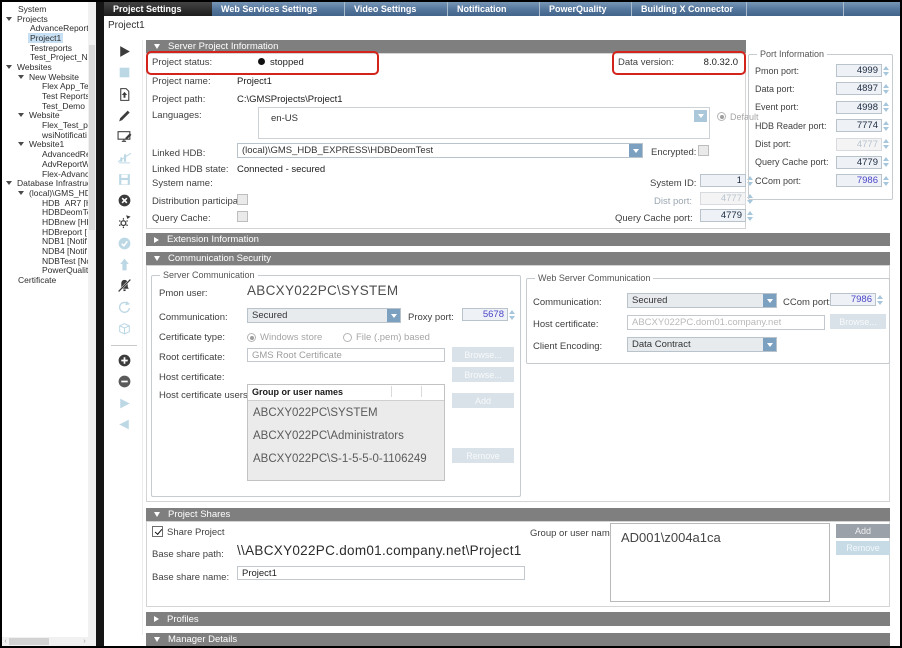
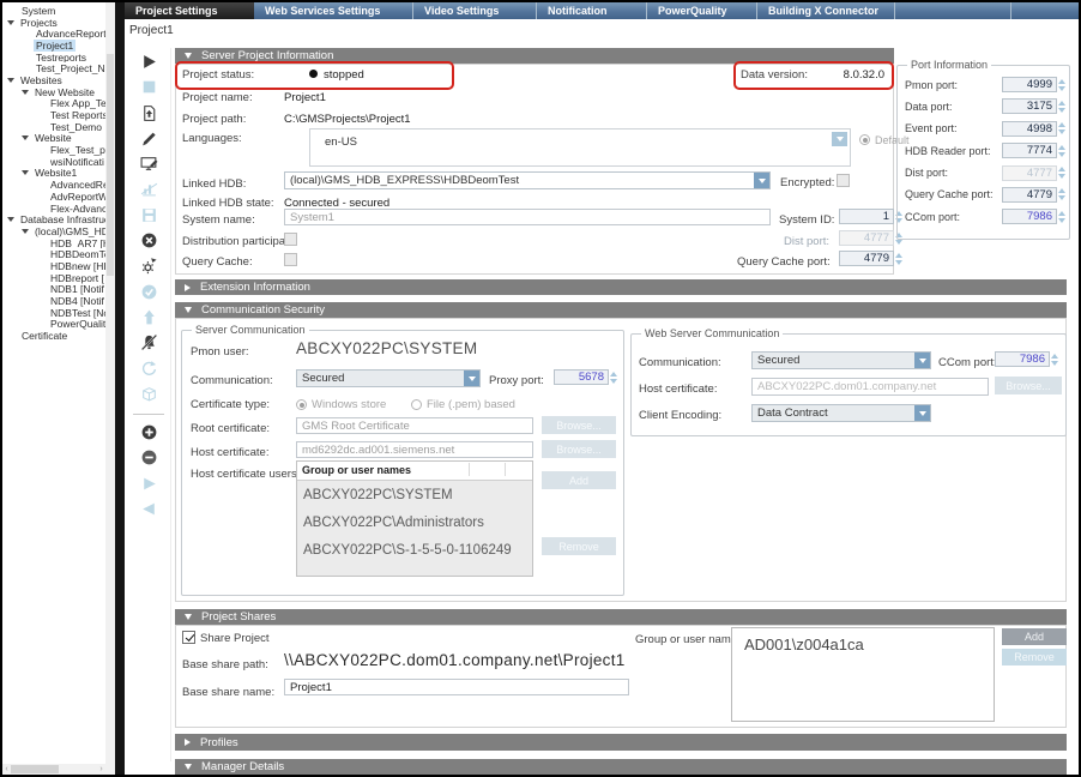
  System
  Projects
  AdvanceRepor
  Project1
  Testreports_
  Test_Project_N
  Websites
  New Website
  Flex App_Te
  Test Report
  Test_Demo
  Website
  Flex_Test_p
  wsiNotificati
  Website1
  AdvancedR
  AdvReportW
  Flex-Advan
  Database Infrastru
  (local)\GMS_H
  HDB_AR7 [
  HDBDeomT
  HDBnew [H
  HDBreport [
  NDB1 [Notif
  NDB4 [Notif
  NDBTest [N
  PowerQuali
  Certificate
  Project Settings
  Web Services Settings
  Video Settings
  Notification
  PowerQuality
  Building X Connector
  Project1
  Server Project Information
  Project status:
  stopped
  Data version:
  8.0.32.0
  Project name:
  Project1
  Project path:
  C:\GMSProjects\Project1
  Languages:
  en-US
  Default
  Linked HDB:
  (local)\GMS_HDB_EXPRESS\HDBDeomTest
  Encrypted:
  Linked HDB state:
  Connected - secured
  System name:
+ System1
  System ID:
  1
  Distribution participa
  Dist port:
  4777
  Query Cache:
  Query Cache port:
  4779
  Port Information
  Pmon port:
  4999
  Data port:
- 4897
+ 3175
  Event port:
  4998
  HDB Reader port:
  7774
  Dist port:
  4777
  Query Cache port:
  4779
  CCom port:
  7986
  Extension Information
  Communication Security
  Server Communication
  Pmon user:
  ABCXY022PC\SYSTEM
  Communication:
  Secured
  Proxy port:
  5678
  Certificate type:
  Windows store
  File (.pem) based
  Root certificate:
  GMS Root Certificate
  Browse...
  Host certificate:
+ md6292dc.ad001.siemens.net
  Browse...
  Host certificate users
  Group or user names
  ABCXY022PC\SYSTEM
  ABCXY022PC\Administrators
  ABCXY022PC\S-1-5-5-0-1106249
  Add
  Remove
  Web Server Communication
  Communication:
  Secured
  CCom port
  7986
  Host certificate:
  ABCXY022PC.dom01.company.net
  Browse...
  Client Encoding:
  Data Contract
  Project Shares
  Share Project
  Base share path:
  \\ABCXY022PC.dom01.company.net\Project1
  Base share name:
  Project1
  Group or user nam
  AD001\z004a1ca
  Add
  Remove
  Profiles
  Manager Details
